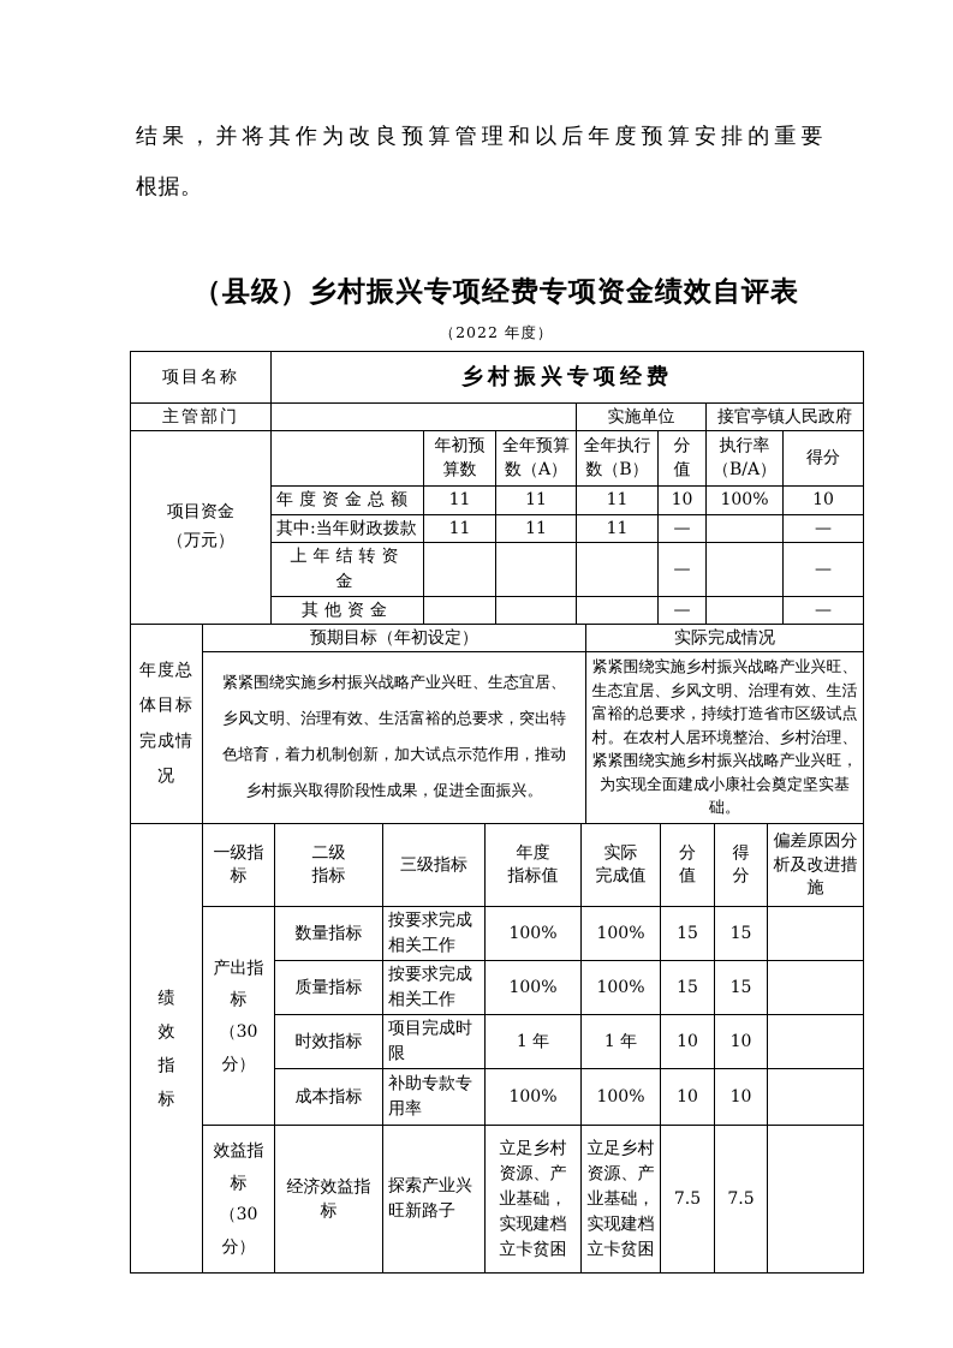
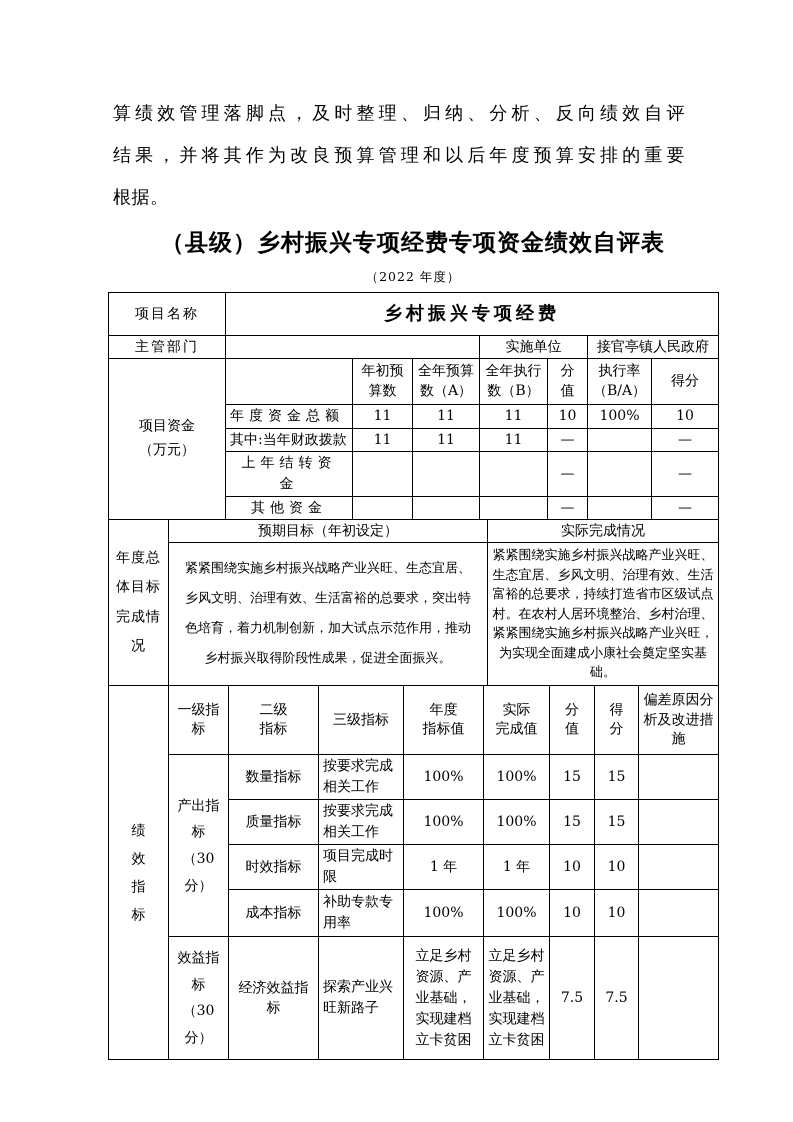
+ 算绩效管理落脚点，及时整理、归纳、分析、反向绩效自评
  结果，并将其作为改良预算管理和以后年度预算安排的重要
  根据。
  （县级）乡村振兴专项经费专项资金绩效自评表
  （2022 年度）
  项目名称	乡村振兴专项经费
  主管部门		实施单位	接官亭镇人民政府
  项目资金 （万元）		年初预 算数	全年预算 数（A）	全年执行 数（B）	分 值	执行率 （B/A）	得分
  年度资金总额	11	11	11	10	100%	10
  其中:当年财政拨款	11	11	11	—		—
  上年结转资 金				—		—
  其他资金				—		—
  年度总 体目标 完成情 况	预期目标（年初设定）	实际完成情况
  紧紧围绕实施乡村振兴战略产业兴旺、生态宜居、 乡风文明、治理有效、生活富裕的总要求，突出特 色培育，着力机制创新，加大试点示范作用，推动 乡村振兴取得阶段性成果，促进全面振兴。	紧紧围绕实施乡村振兴战略产业兴旺、 生态宜居、乡风文明、治理有效、生活 富裕的总要求，持续打造省市区级试点 村。在农村人居环境整治、乡村治理、 紧紧围绕实施乡村振兴战略产业兴旺， 为实现全面建成小康社会奠定坚实基 础。
  绩效指标	一级指 标	二级 指标	三级指标	年度 指标值	实际 完成值	分 值	得 分	偏差原因分 析及改进措 施
  产出指 标 （30 分）	数量指标	按要求完成 相关工作	100%	100%	15	15
  质量指标	按要求完成 相关工作	100%	100%	15	15
  时效指标	项目完成时 限	1 年	1 年	10	10
  成本指标	补助专款专 用率	100%	100%	10	10
  效益指 标 （30 分）	经济效益指标	探索产业兴 旺新路子	立足乡村 资源、产 业基础， 实现建档 立卡贫困	立足乡村 资源、产 业基础， 实现建档 立卡贫困	7.5	7.5
